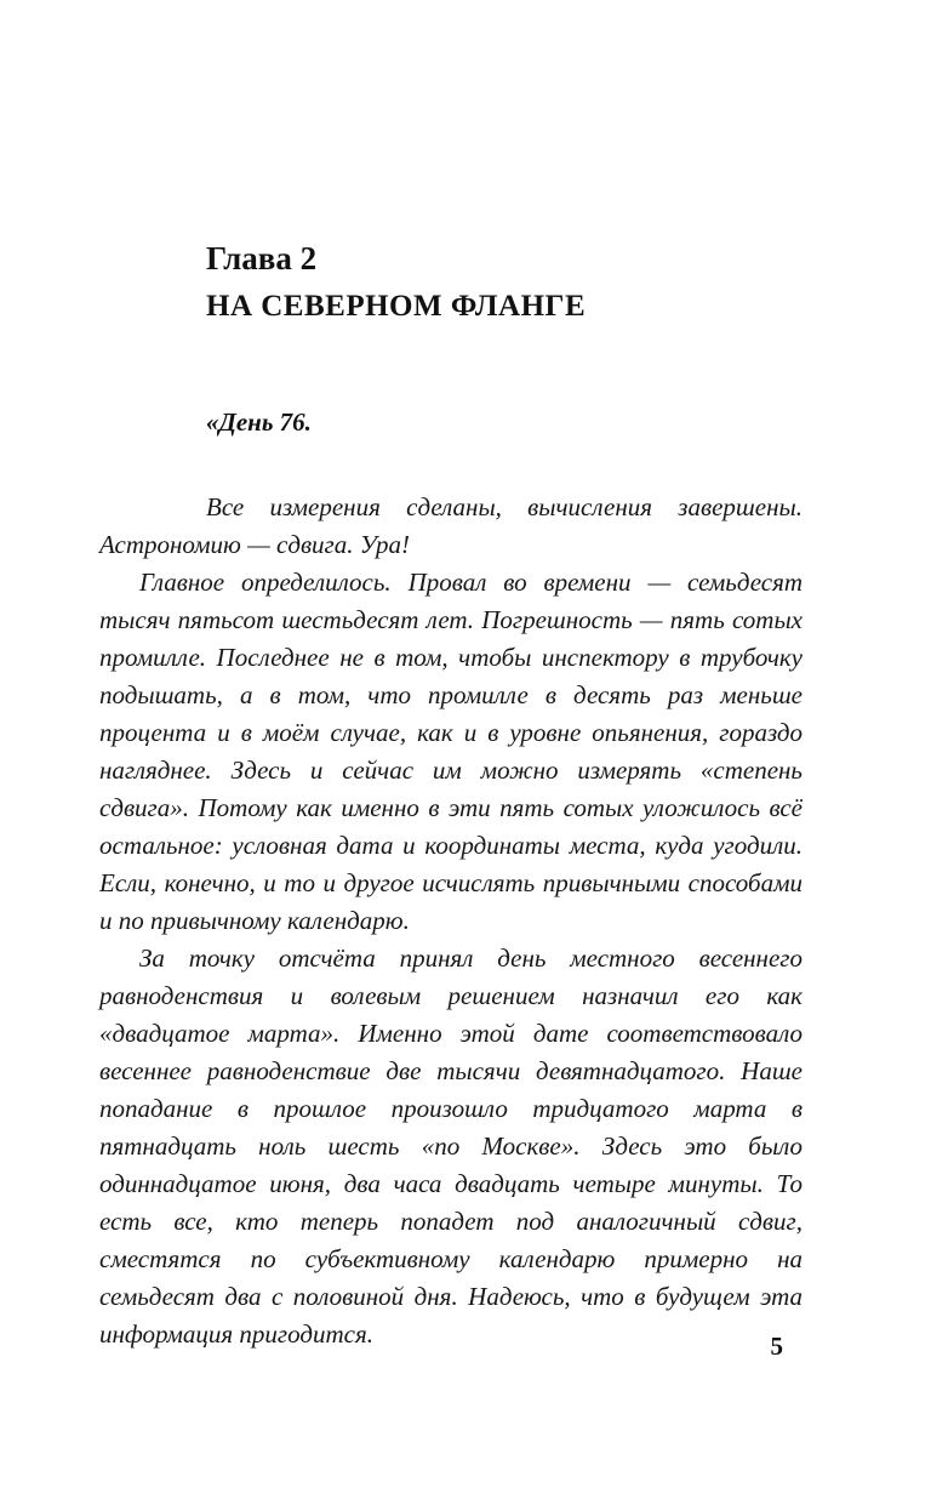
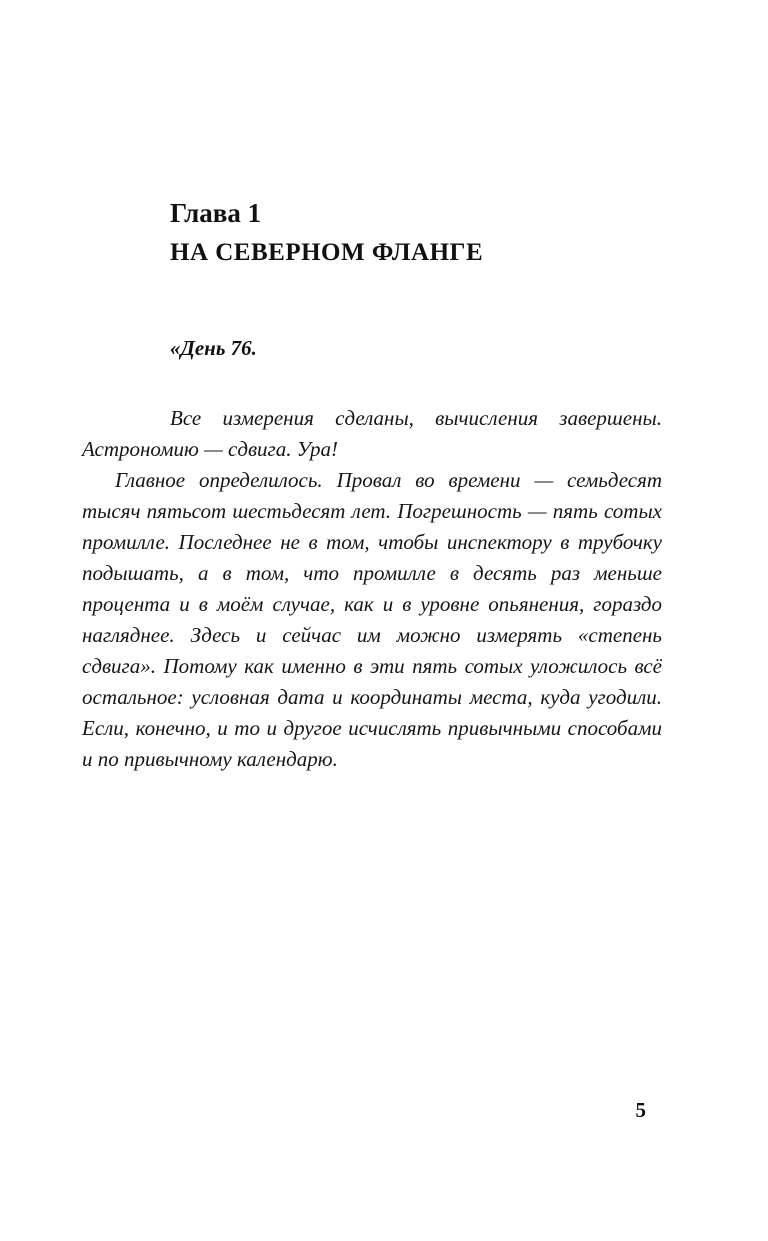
- Глава 2
+ Глава 1
  НА СЕВЕРНОМ ФЛАНГЕ
  «День 76.
  Все измерения сделаны, вычисления завершены. Астрономию — сдвига. Ура!
  Главное определилось. Провал во времени — семьдесят тысяч пятьсот шестьдесят лет. Погрешность — пять сотых промилле. Последнее не в том, чтобы инспектору в трубочку подышать, а в том, что промилле в десять раз меньше процента и в моём случае, как и в уровне опьянения, гораздо нагляднее. Здесь и сейчас им можно измерять «степень сдвига». Потому как именно в эти пять сотых уложилось всё остальное: условная дата и координаты места, куда угодили. Если, конечно, и то и другое исчислять привычными способами и по привычному календарю.
- За точку отсчёта принял день местного весеннего равноденствия и волевым решением назначил его как «двадцатое марта». Именно этой дате соответствовало весеннее равноденствие две тысячи девятнадцатого. Наше попадание в прошлое произошло тридцатого марта в пятнадцать ноль шесть «по Москве». Здесь это было одиннадцатое июня, два часа двадцать четыре минуты. То есть все, кто теперь попадет под аналогичный сдвиг, сместятся по субъективному календарю примерно на семьдесят два с половиной дня. Надеюсь, что в будущем эта информация пригодится.
  5
